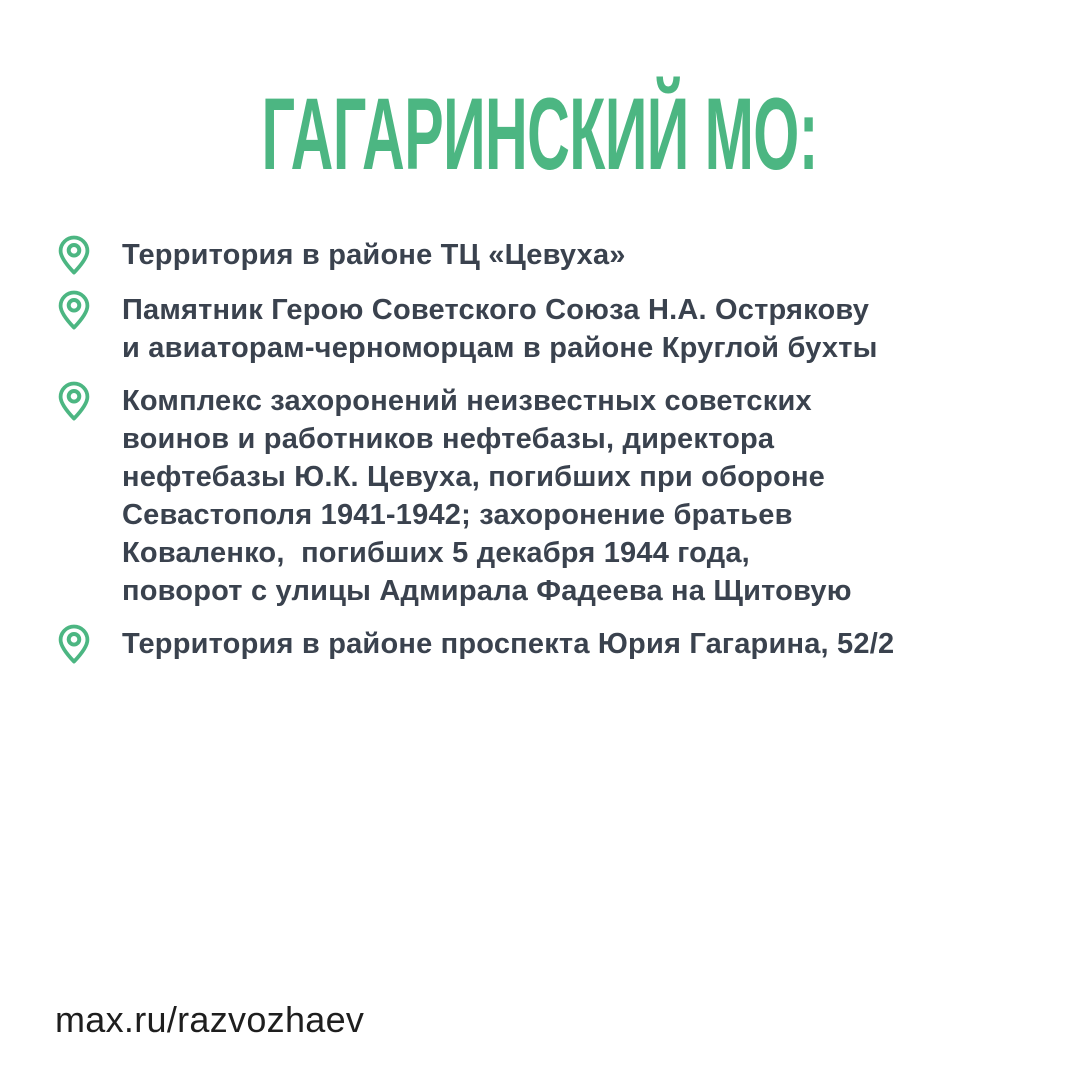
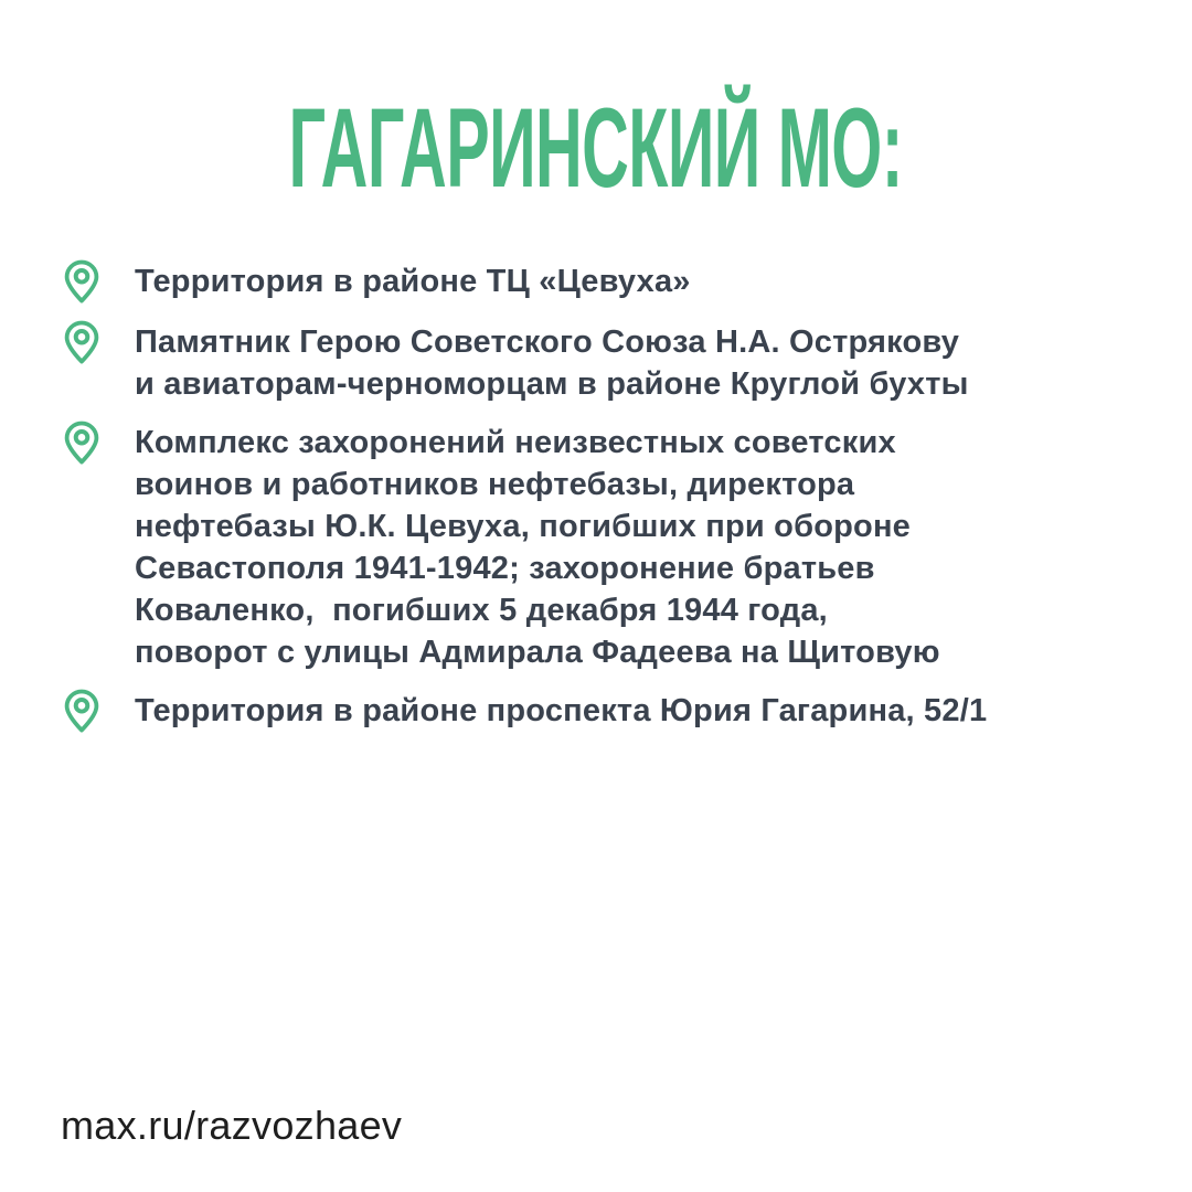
  ГАГАРИНСКИЙ МО:
  Территория в районе ТЦ «Цевуха»
  Памятник Герою Советского Союза Н.А. Острякову
  и авиаторам-черноморцам в районе Круглой бухты
  Комплекс захоронений неизвестных советских
  воинов и работников нефтебазы, директора
  нефтебазы Ю.К. Цевуха, погибших при обороне
  Севастополя 1941-1942; захоронение братьев
  Коваленко, погибших 5 декабря 1944 года,
  поворот с улицы Адмирала Фадеева на Щитовую
- Территория в районе проспекта Юрия Гагарина, 52/2
+ Территория в районе проспекта Юрия Гагарина, 52/1
  max.ru/razvozhaev
